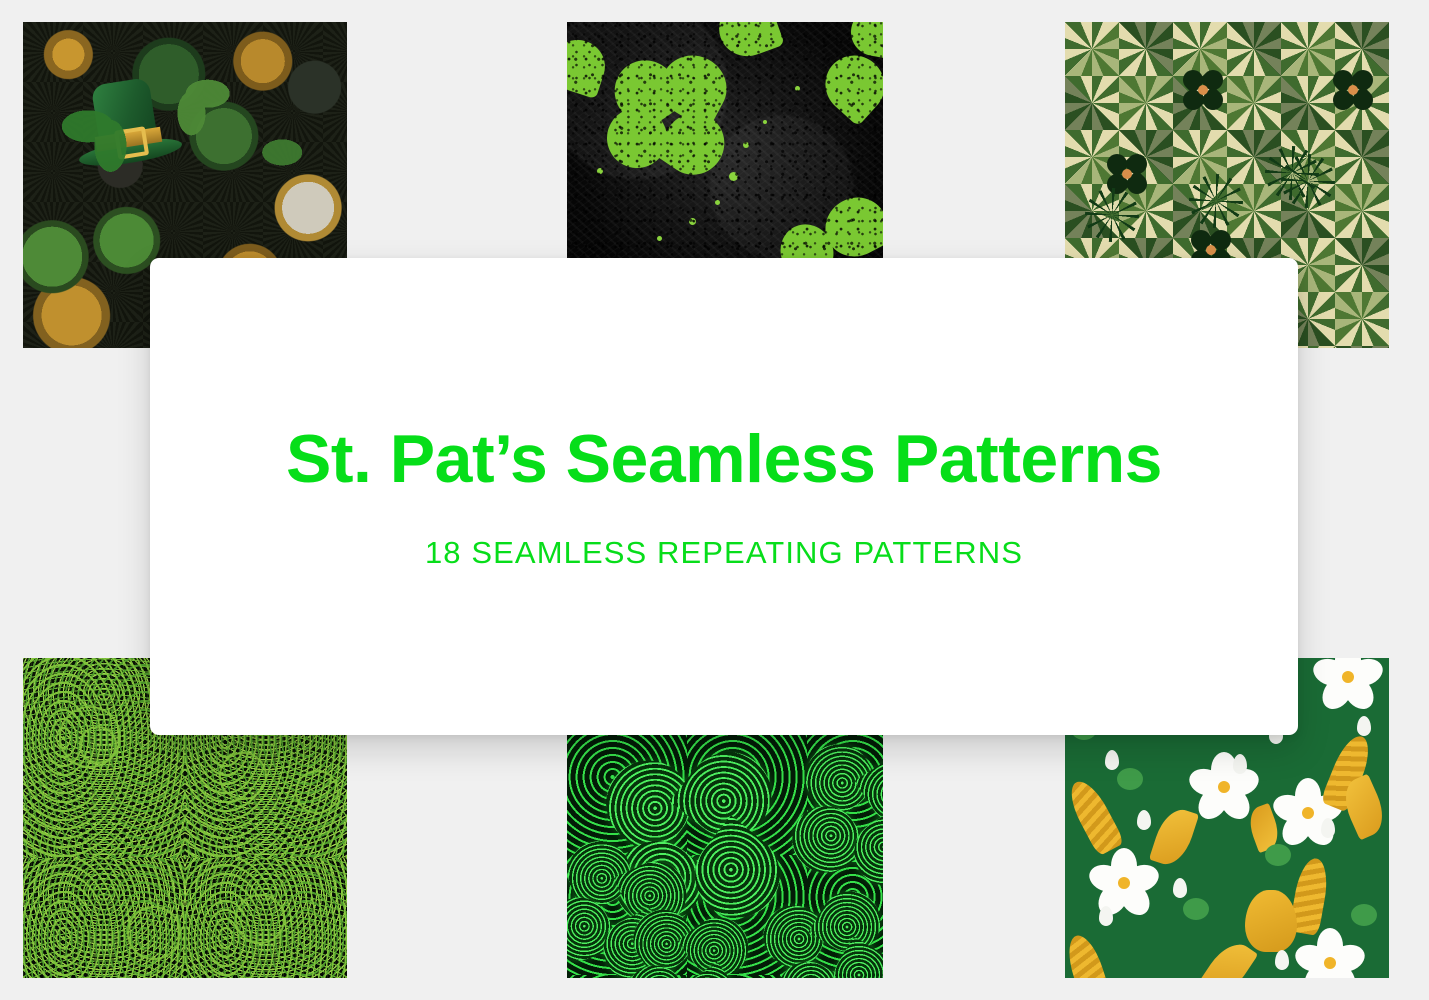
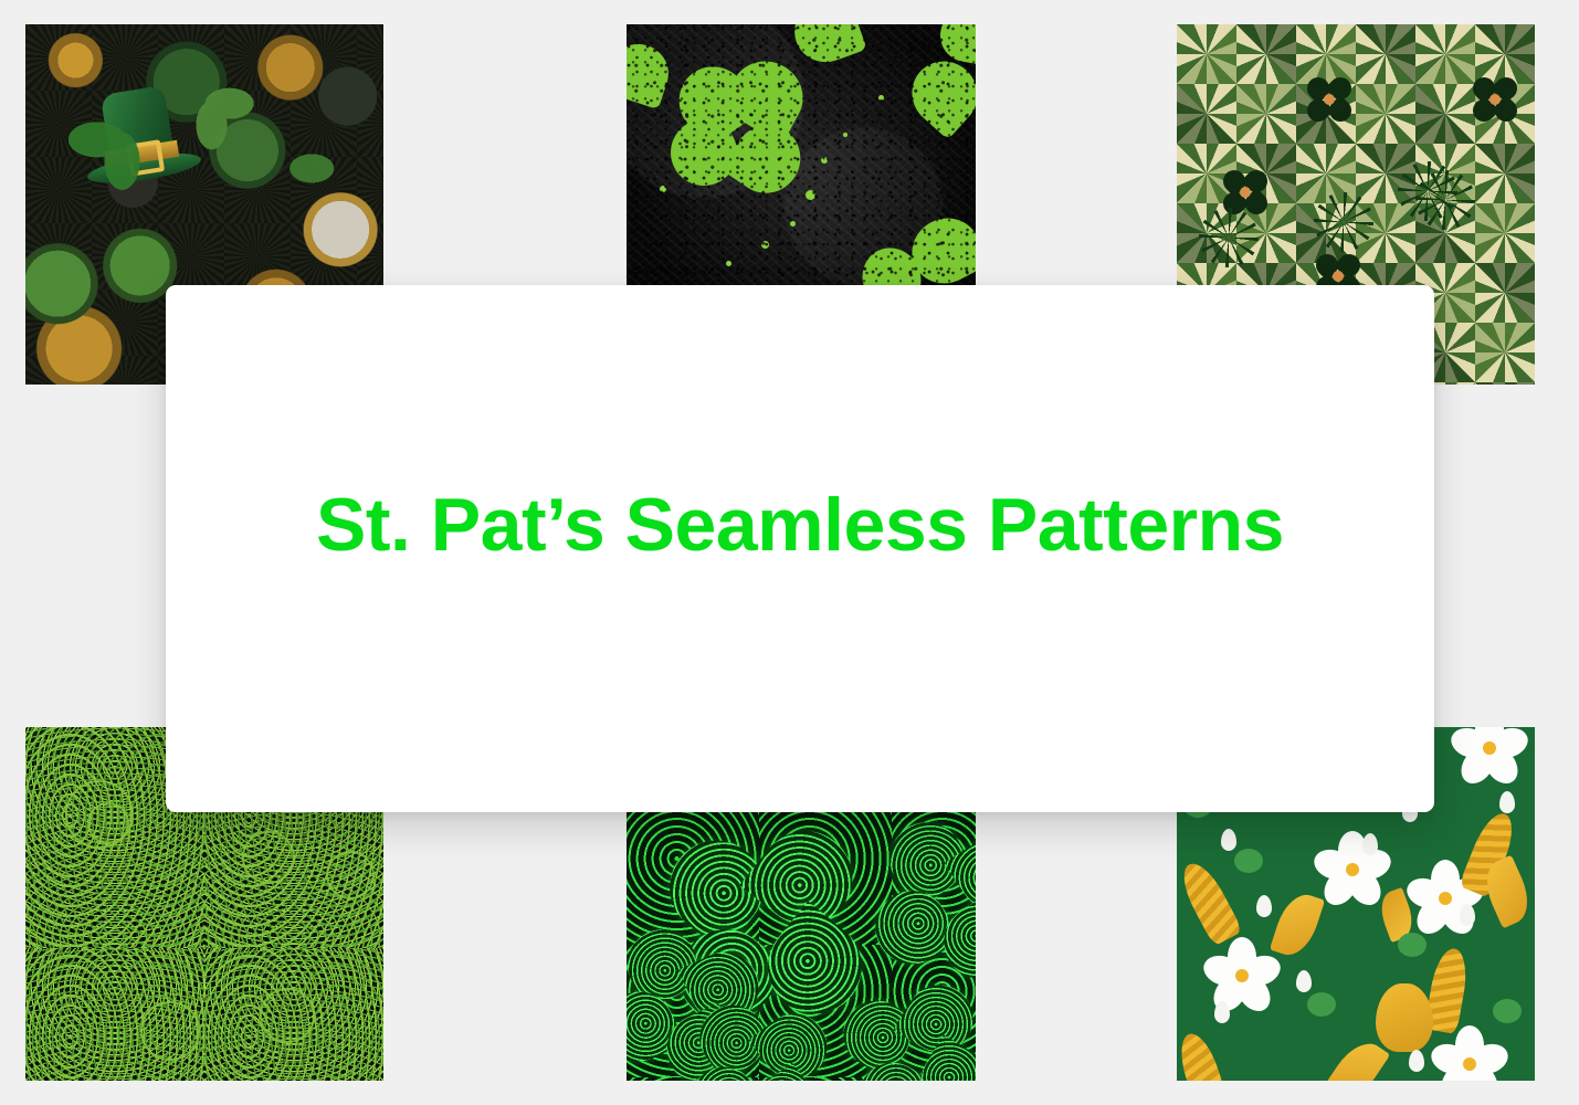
  St. Pat’s Seamless Patterns
- 18 SEAMLESS REPEATING PATTERNS
